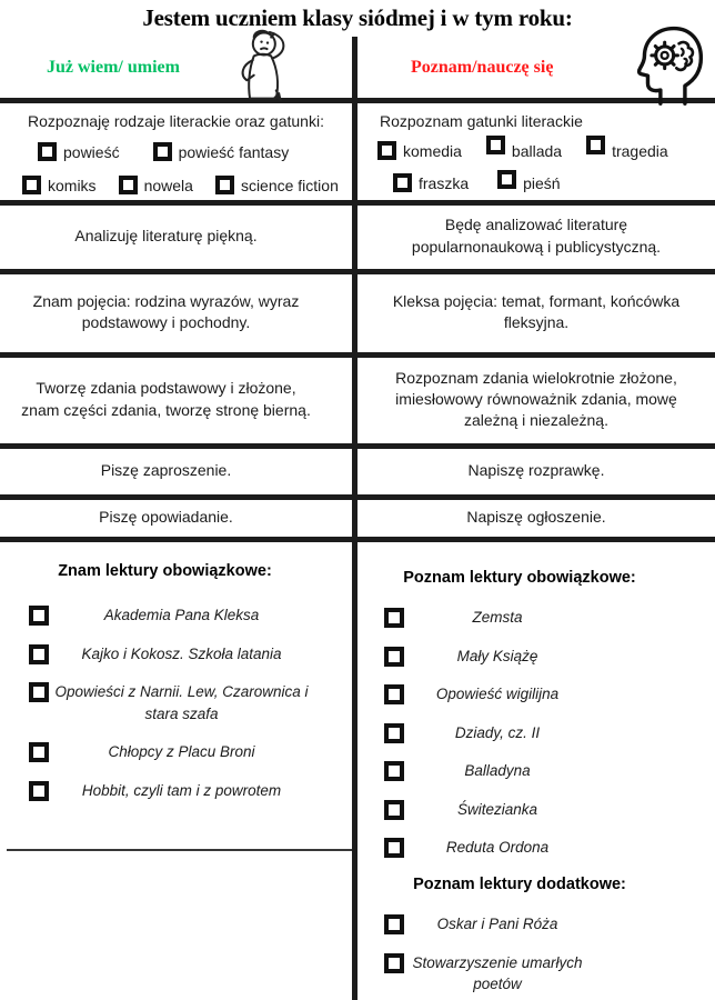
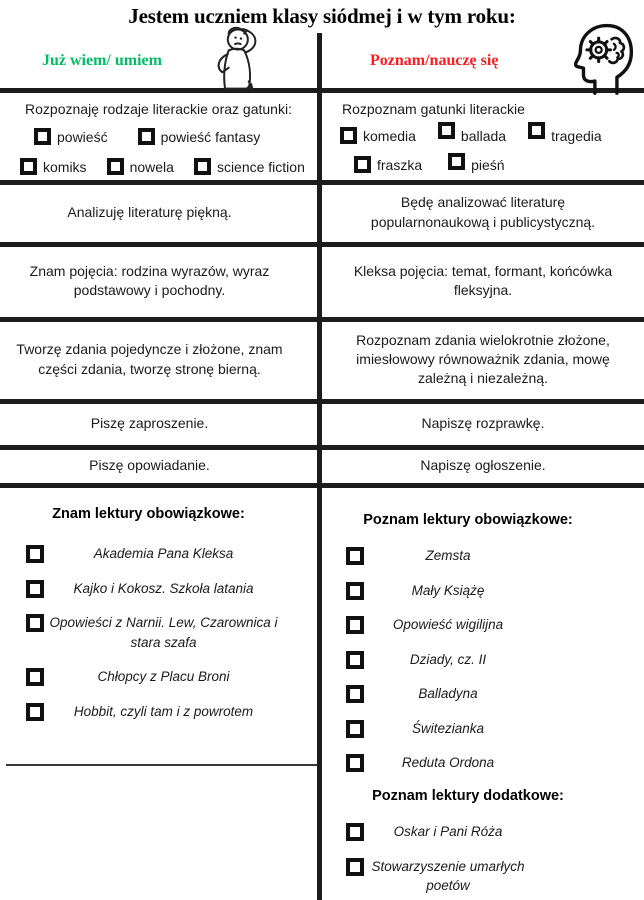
  Jestem uczniem klasy siódmej i w tym roku:
  Już wiem/ umiem
  Poznam/nauczę się
  Rozpoznaję rodzaje literackie oraz gatunki:
  powieść
  powieść fantasy
  komiks
  nowela
  science fiction
  Rozpoznam gatunki literackie
  komedia
  ballada
  tragedia
  fraszka
  pieśń
  Analizuję literaturę piękną.
  Będę analizować literaturę popularnonaukową i publicystyczną.
  Znam pojęcia: rodzina wyrazów, wyraz podstawowy i pochodny.
  Kleksa pojęcia: temat, formant, końcówka fleksyjna.
- Tworzę zdania podstawowy i złożone, znam części zdania, tworzę stronę bierną.
+ Tworzę zdania pojedyncze i złożone, znam części zdania, tworzę stronę bierną.
  Rozpoznam zdania wielokrotnie złożone, imiesłowowy równoważnik zdania, mowę zależną i niezależną.
  Piszę zaproszenie.
  Napiszę rozprawkę.
  Piszę opowiadanie.
  Napiszę ogłoszenie.
  Znam lektury obowiązkowe:
  Akademia Pana Kleksa
  Kajko i Kokosz. Szkoła latania
  Opowieści z Narnii. Lew, Czarownica i stara szafa
  Chłopcy z Placu Broni
  Hobbit, czyli tam i z powrotem
  Poznam lektury obowiązkowe:
  Zemsta
  Mały Książę
  Opowieść wigilijna
  Dziady, cz. II
  Balladyna
  Świtezianka
  Reduta Ordona
  Poznam lektury dodatkowe:
  Oskar i Pani Róża
  Stowarzyszenie umarłych poetów
